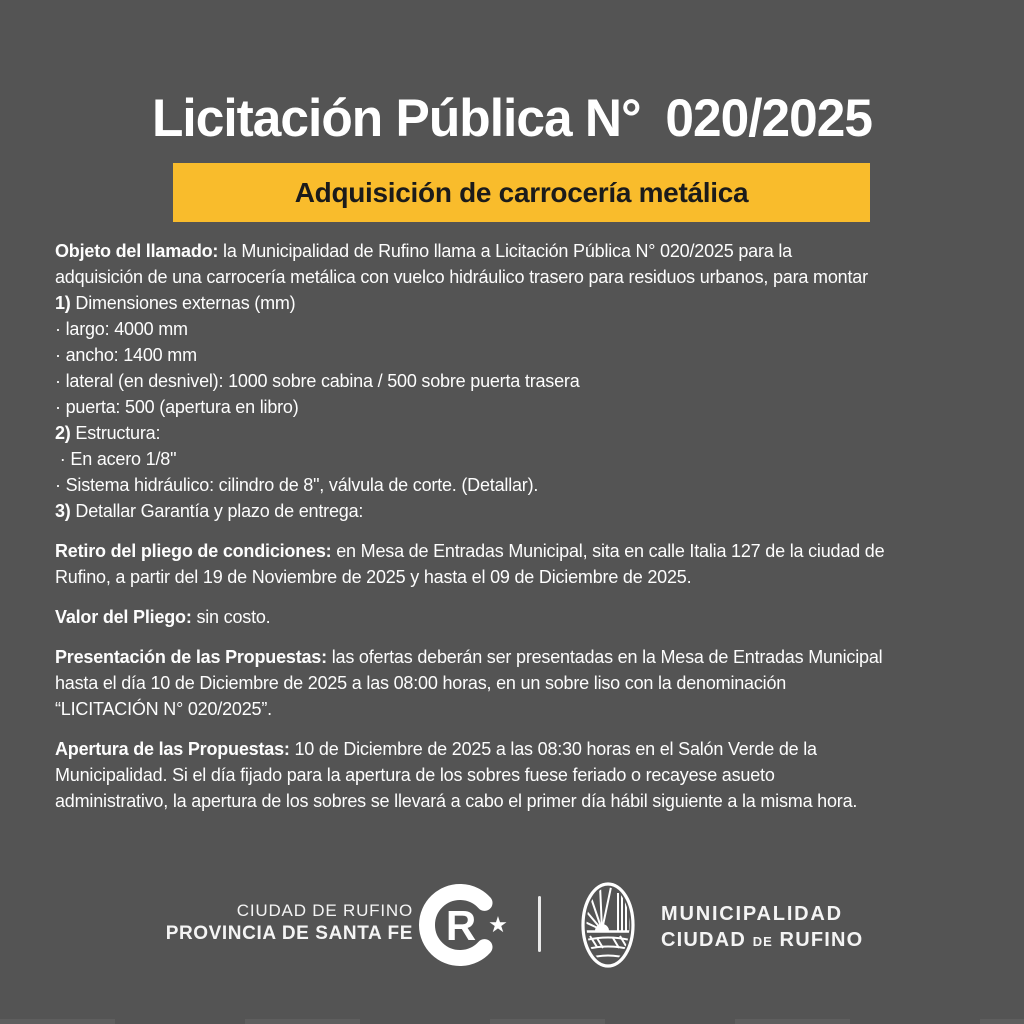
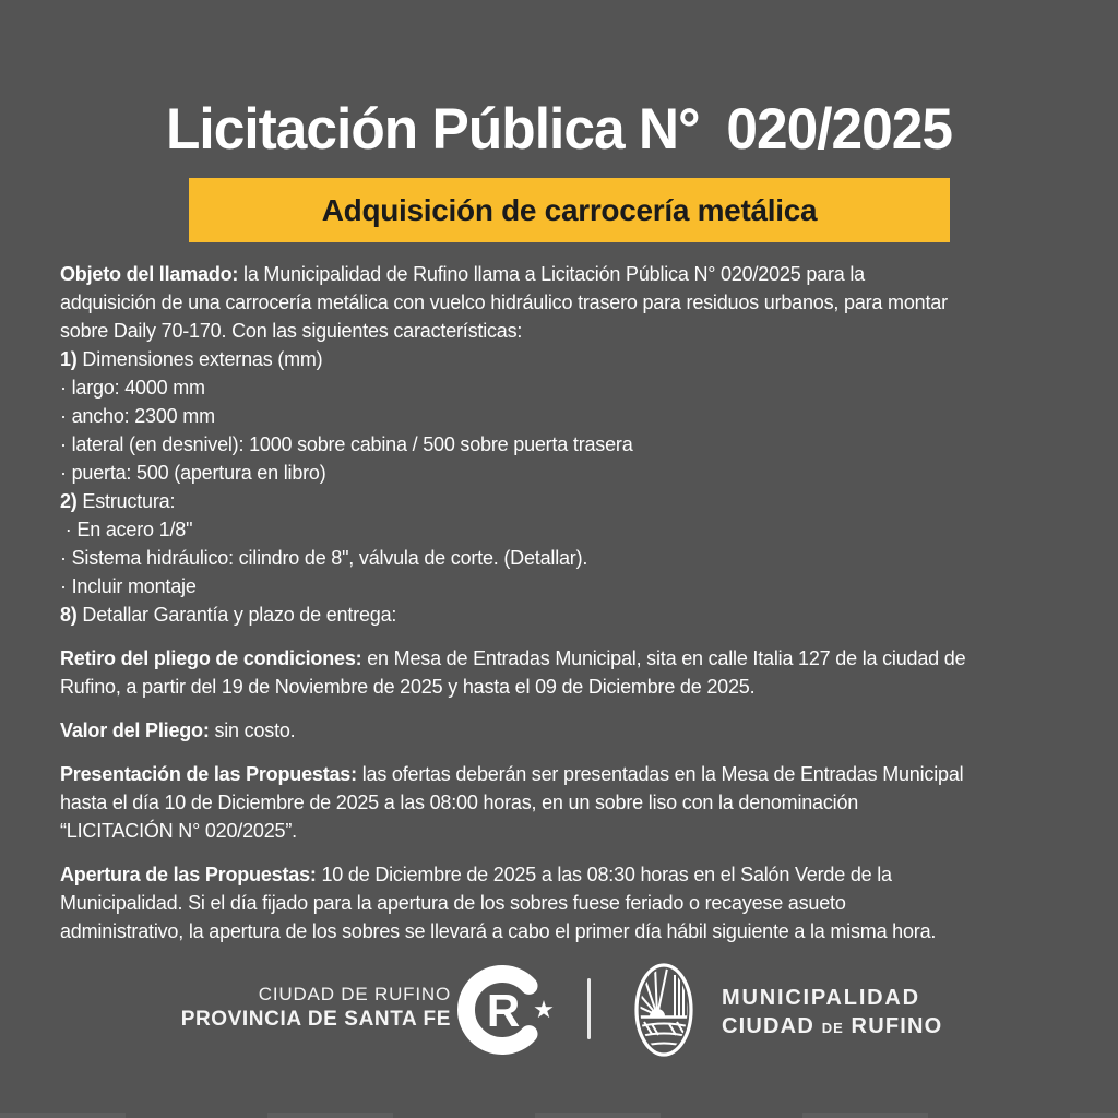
  Licitación Pública N° 020/2025
  Adquisición de carrocería metálica
  Objeto del llamado: la Municipalidad de Rufino llama a Licitación Pública N° 020/2025 para la
  adquisición de una carrocería metálica con vuelco hidráulico trasero para residuos urbanos, para montar
+ sobre Daily 70-170. Con las siguientes características:
  1) Dimensiones externas (mm)
  · largo: 4000 mm
- · ancho: 1400 mm
+ · ancho: 2300 mm
  · lateral (en desnivel): 1000 sobre cabina / 500 sobre puerta trasera
  · puerta: 500 (apertura en libro)
  2) Estructura:
  · En acero 1/8"
  · Sistema hidráulico: cilindro de 8", válvula de corte. (Detallar).
+ · Incluir montaje
- 3) Detallar Garantía y plazo de entrega:
+ 8) Detallar Garantía y plazo de entrega:
  Retiro del pliego de condiciones: en Mesa de Entradas Municipal, sita en calle Italia 127 de la ciudad de
  Rufino, a partir del 19 de Noviembre de 2025 y hasta el 09 de Diciembre de 2025.
  Valor del Pliego: sin costo.
  Presentación de las Propuestas: las ofertas deberán ser presentadas en la Mesa de Entradas Municipal
  hasta el día 10 de Diciembre de 2025 a las 08:00 horas, en un sobre liso con la denominación
  “LICITACIÓN N° 020/2025”.
  Apertura de las Propuestas: 10 de Diciembre de 2025 a las 08:30 horas en el Salón Verde de la
  Municipalidad. Si el día fijado para la apertura de los sobres fuese feriado o recayese asueto
  administrativo, la apertura de los sobres se llevará a cabo el primer día hábil siguiente a la misma hora.
  CIUDAD DE RUFINO
  PROVINCIA DE SANTA FE
  R
  ★
  MUNICIPALIDAD
  CIUDAD DE RUFINO
